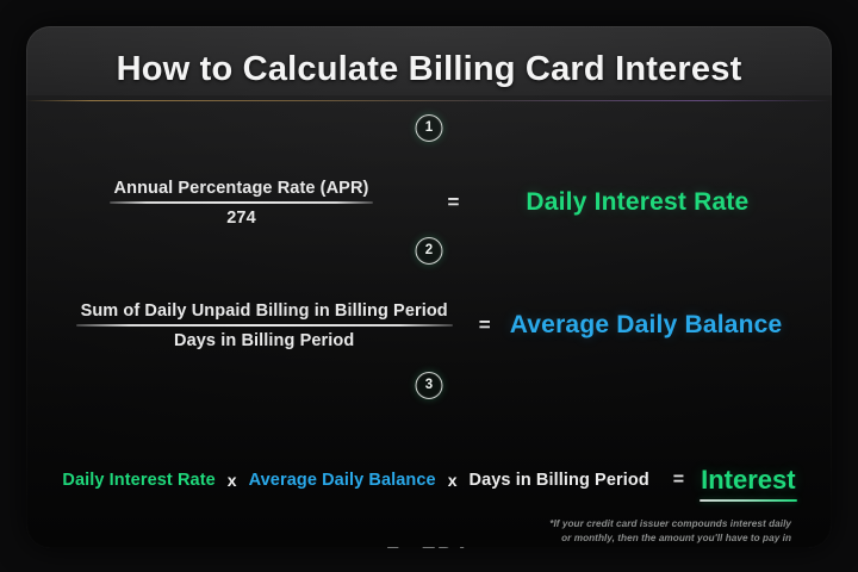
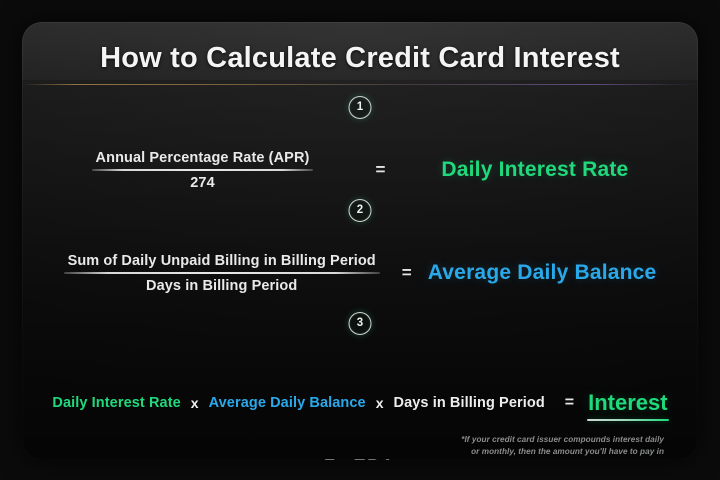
- How to Calculate Billing Card Interest
+ How to Calculate Credit Card Interest
  1
  Annual Percentage Rate (APR)
  274
  =
  Daily Interest Rate
  2
  Sum of Daily Unpaid Billing in Billing Period
  Days in Billing Period
  =
  Average Daily Balance
  3
  Daily Interest Rate
  x
  Average Daily Balance
  x
  Days in Billing Period
  =
  Interest
  *If your credit card issuer compounds interest daily or monthly, then the amount you'll have to pay in
